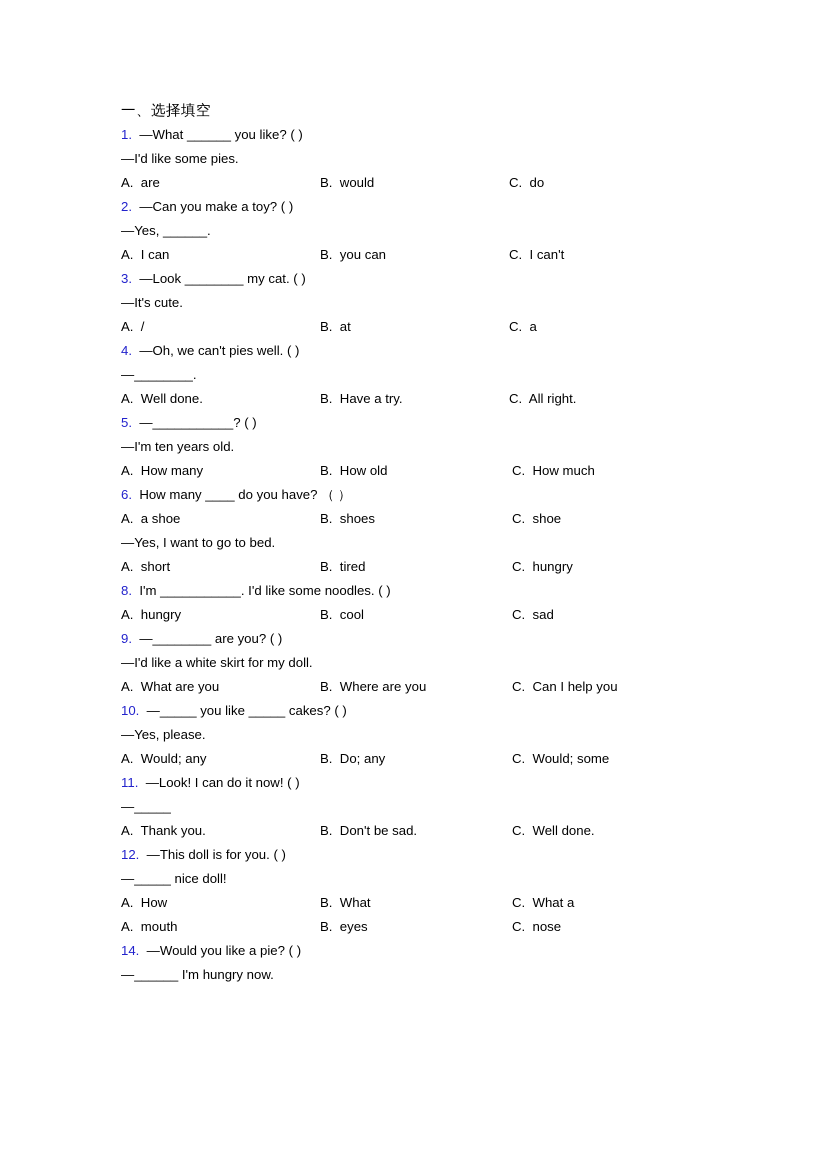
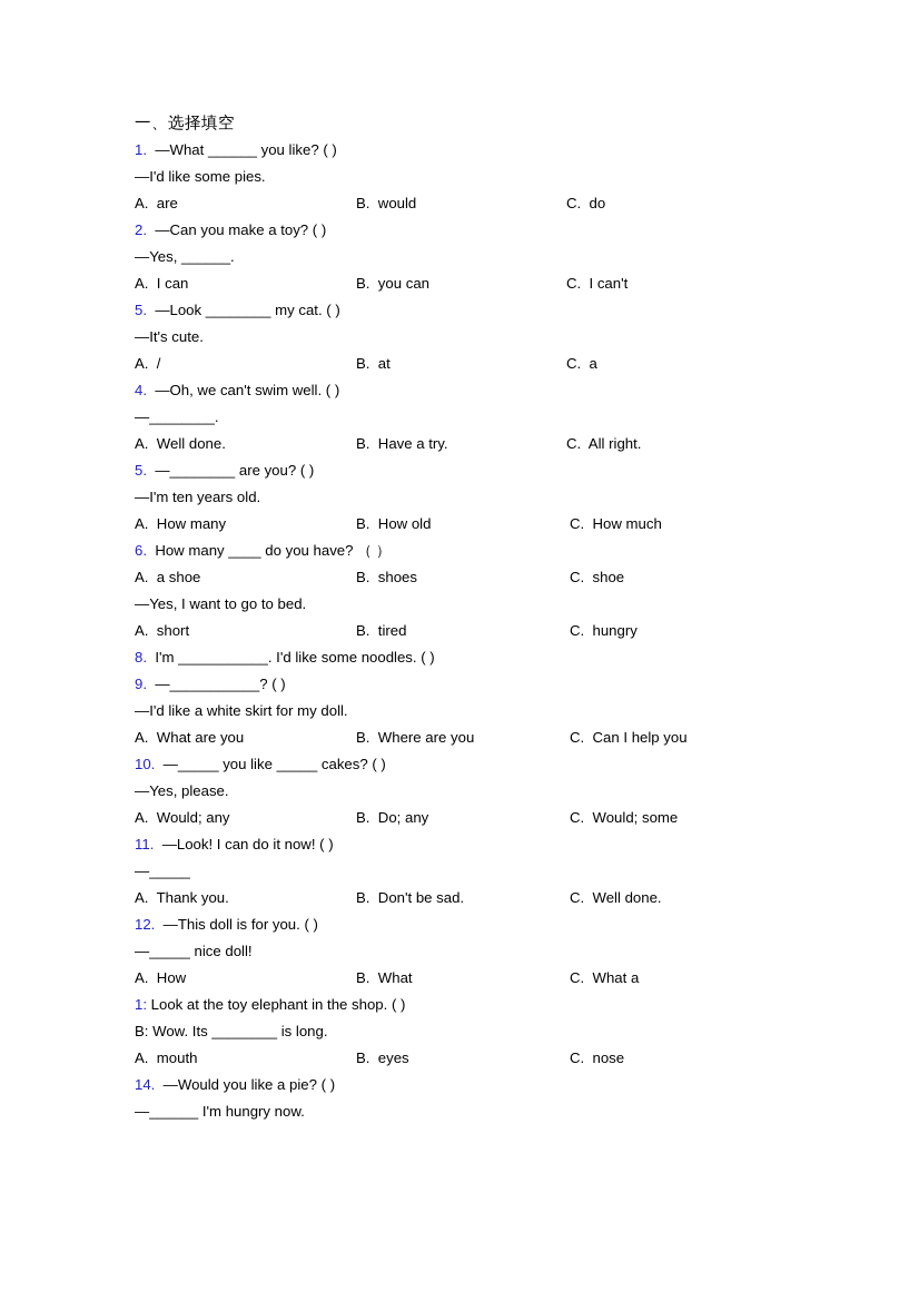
  一、选择填空
  1. —What ______ you like? ( )
  —I'd like some pies.
  A. are
  B. would
  C. do
  2. —Can you make a toy? ( )
  —Yes, ______.
  A. I can
  B. you can
  C. I can't
- 3. —Look ________ my cat. ( )
+ 5. —Look ________ my cat. ( )
  —It's cute.
  A. /
  B. at
  C. a
- 4. —Oh, we can't pies well. ( )
+ 4. —Oh, we can't swim well. ( )
  —________.
  A. Well done.
  B. Have a try.
  C. All right.
- 5. —___________? ( )
+ 5. —________ are you? ( )
  —I'm ten years old.
  A. How many
  B. How old
  C. How much
  6. How many ____ do you have? （ ）
  A. a shoe
  B. shoes
  C. shoe
  —Yes, I want to go to bed.
  A. short
  B. tired
  C. hungry
  8. I'm ___________. I'd like some noodles. ( )
- A. hungry
- B. cool
- C. sad
- 9. —________ are you? ( )
+ 9. —___________? ( )
  —I'd like a white skirt for my doll.
  A. What are you
  B. Where are you
  C. Can I help you
  10. —_____ you like _____ cakes? ( )
  —Yes, please.
  A. Would; any
  B. Do; any
  C. Would; some
  11. —Look! I can do it now! ( )
  —_____
  A. Thank you.
  B. Don't be sad.
  C. Well done.
  12. —This doll is for you. ( )
  —_____ nice doll!
  A. How
  B. What
  C. What a
+ 1: Look at the toy elephant in the shop. ( )
+ B: Wow. Its ________ is long.
  A. mouth
  B. eyes
  C. nose
  14. —Would you like a pie? ( )
  —______ I'm hungry now.
